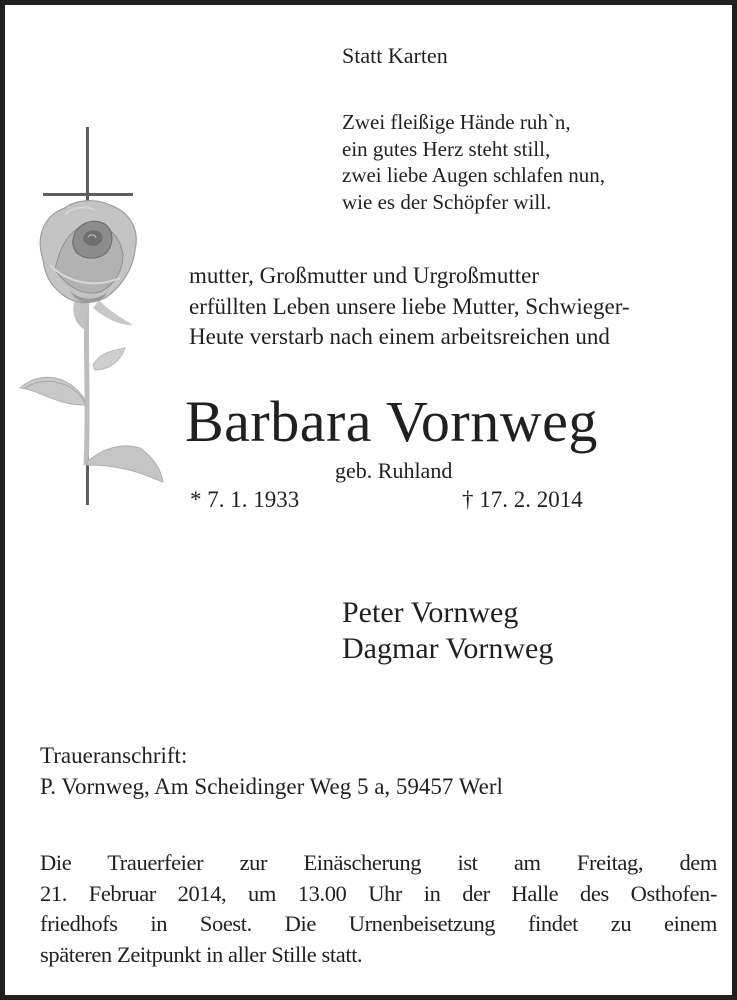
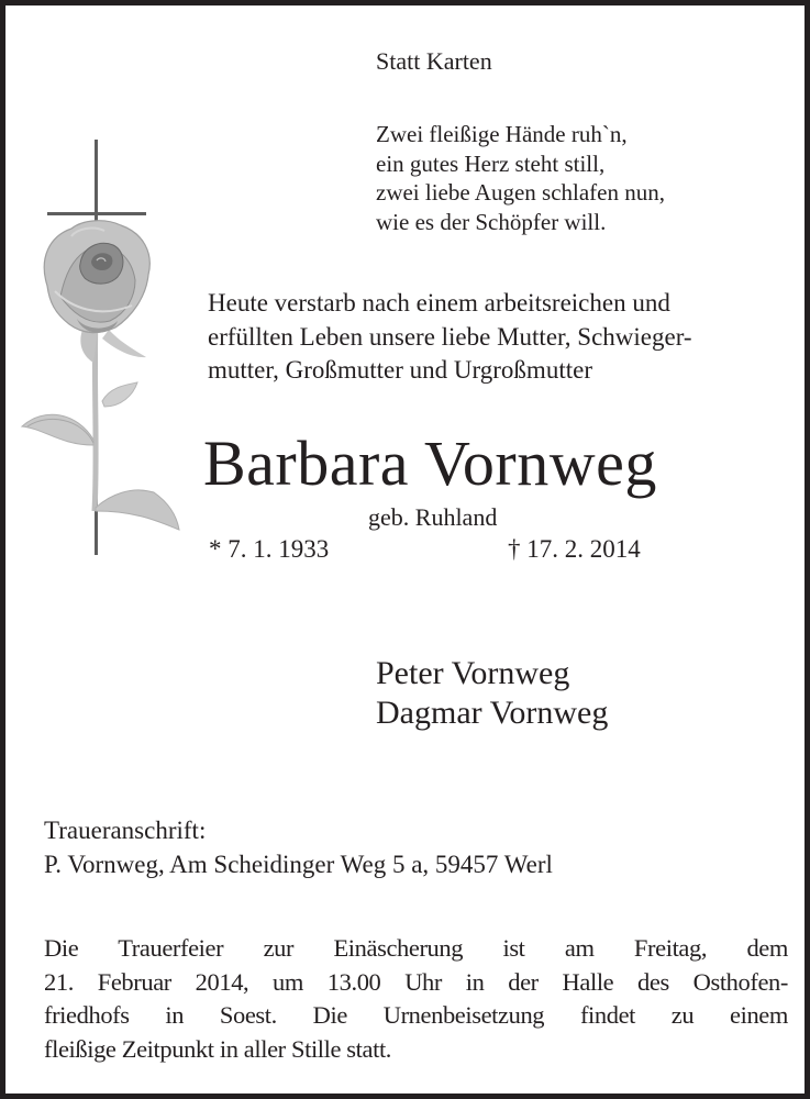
  Statt Karten
  Zwei fleißige Hände ruh`n,
  ein gutes Herz steht still,
  zwei liebe Augen schlafen nun,
  wie es der Schöpfer will.
- mutter, Großmutter und Urgroßmutter
+ Heute verstarb nach einem arbeitsreichen und
  erfüllten Leben unsere liebe Mutter, Schwieger-
- Heute verstarb nach einem arbeitsreichen und
+ mutter, Großmutter und Urgroßmutter
  Barbara Vornweg
  geb. Ruhland
  * 7. 1. 1933
  † 17. 2. 2014
  Peter Vornweg
  Dagmar Vornweg
  Traueranschrift:
  P. Vornweg, Am Scheidinger Weg 5 a, 59457 Werl
  Die Trauerfeier zur Einäscherung ist am Freitag, dem
  21. Februar 2014, um 13.00 Uhr in der Halle des Osthofen-
  friedhofs in Soest. Die Urnenbeisetzung findet zu einem
- späteren Zeitpunkt in aller Stille statt.
+ fleißige Zeitpunkt in aller Stille statt.
